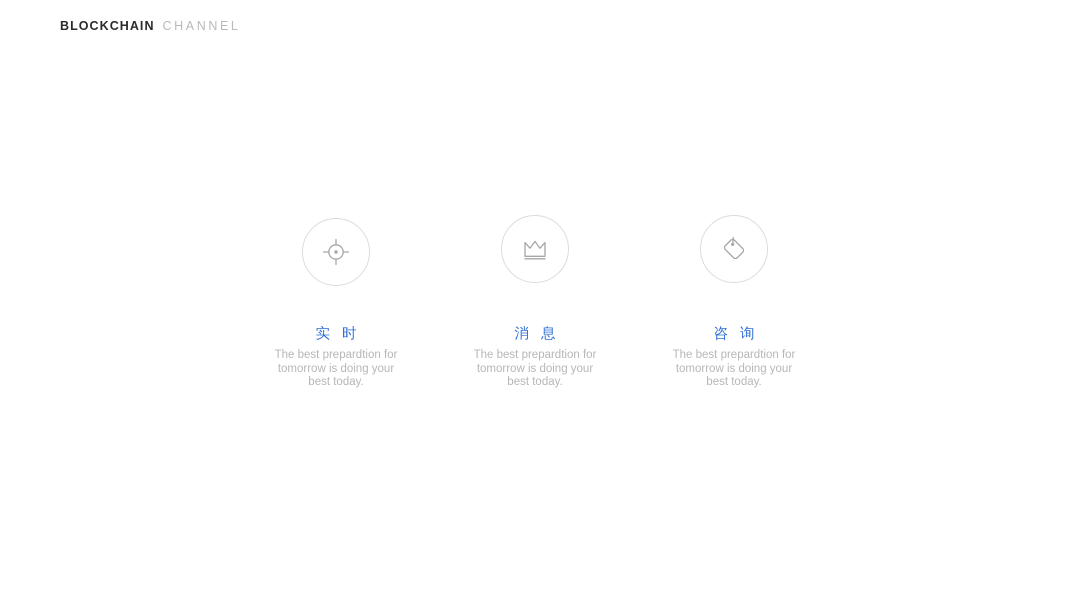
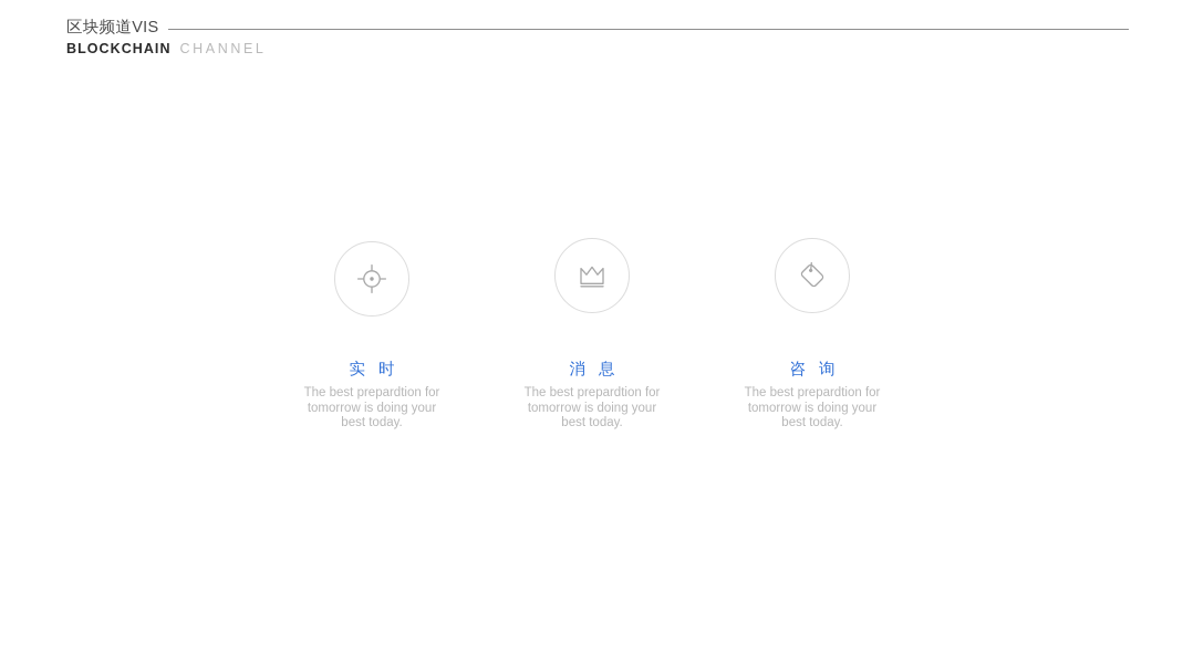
+ 区块频道VIS
  BLOCKCHAIN
  CHANNEL
  实 时
  The best prepardtion for tomorrow is doing your best today.
  消 息
  The best prepardtion for tomorrow is doing your best today.
  咨 询
  The best prepardtion for tomorrow is doing your best today.
